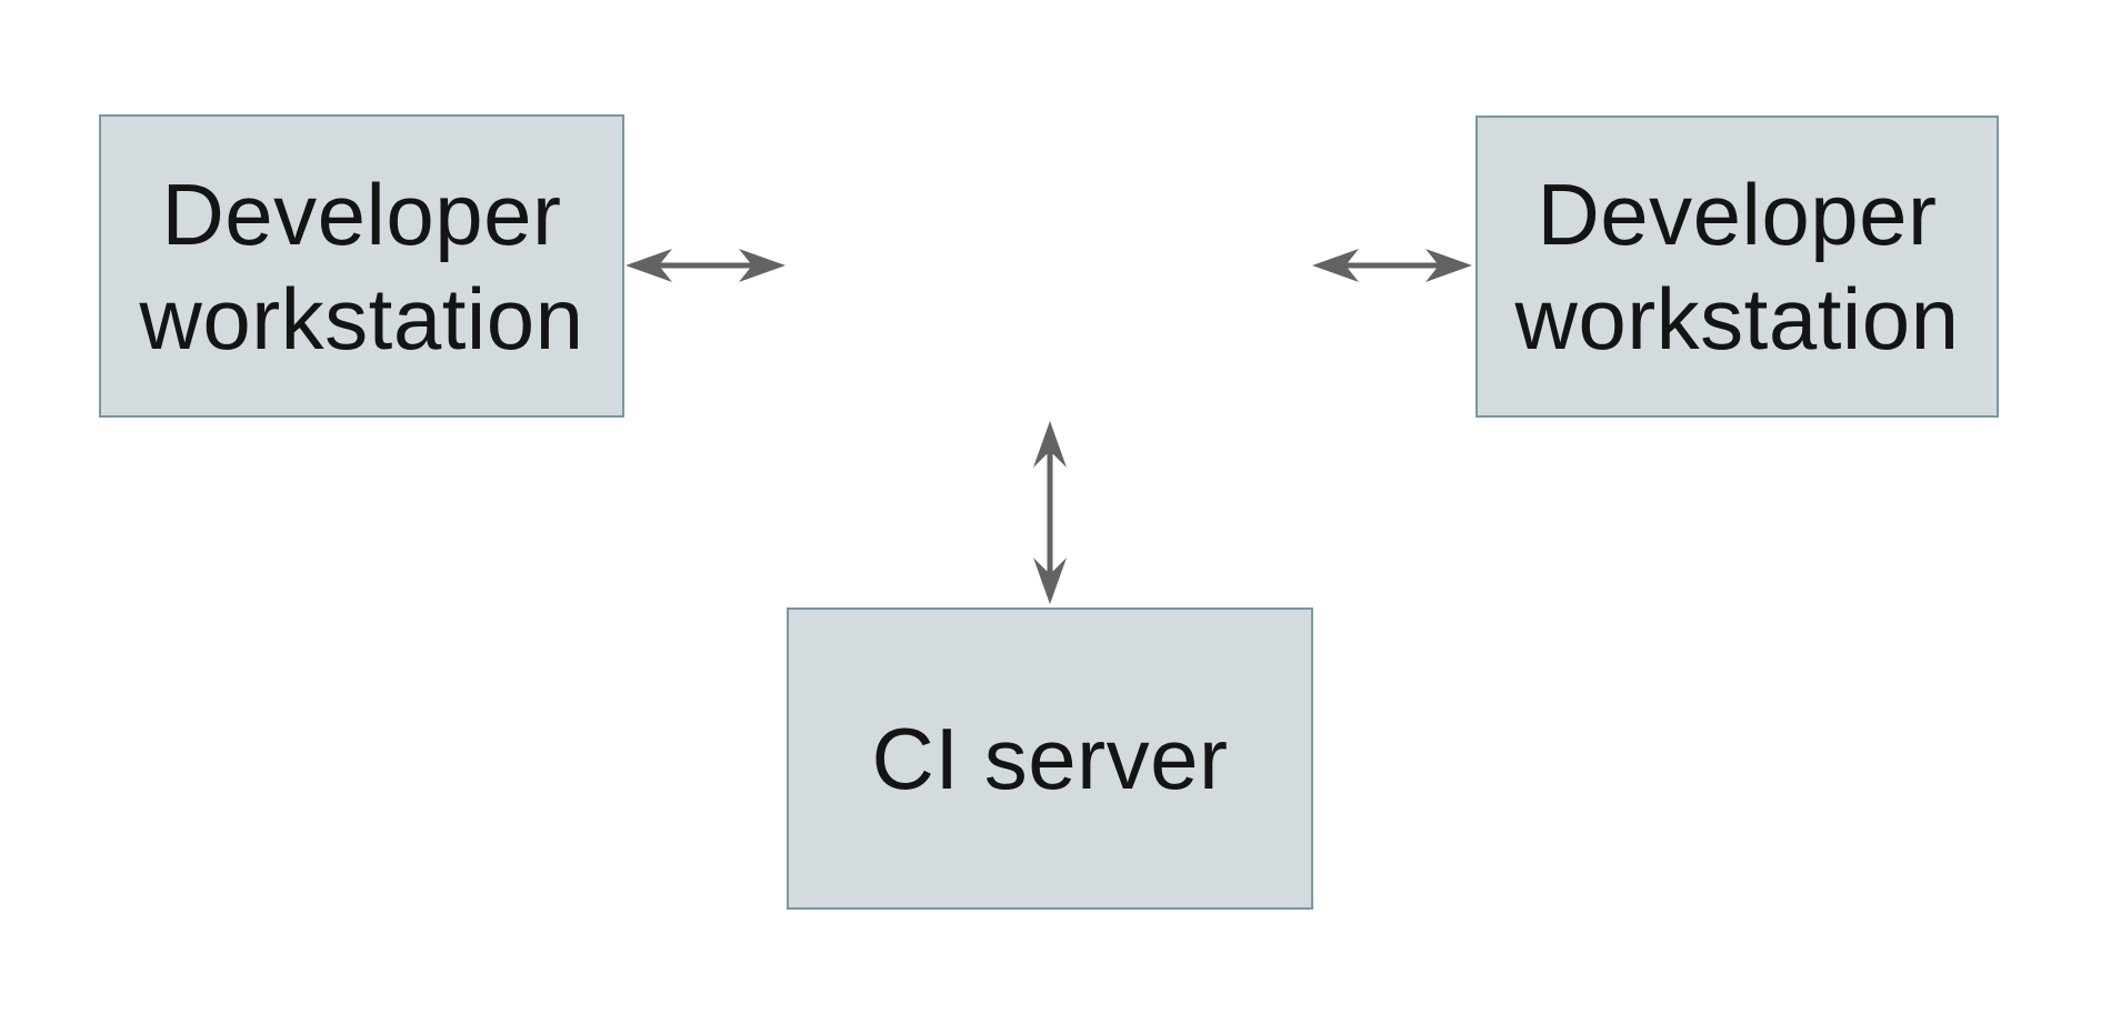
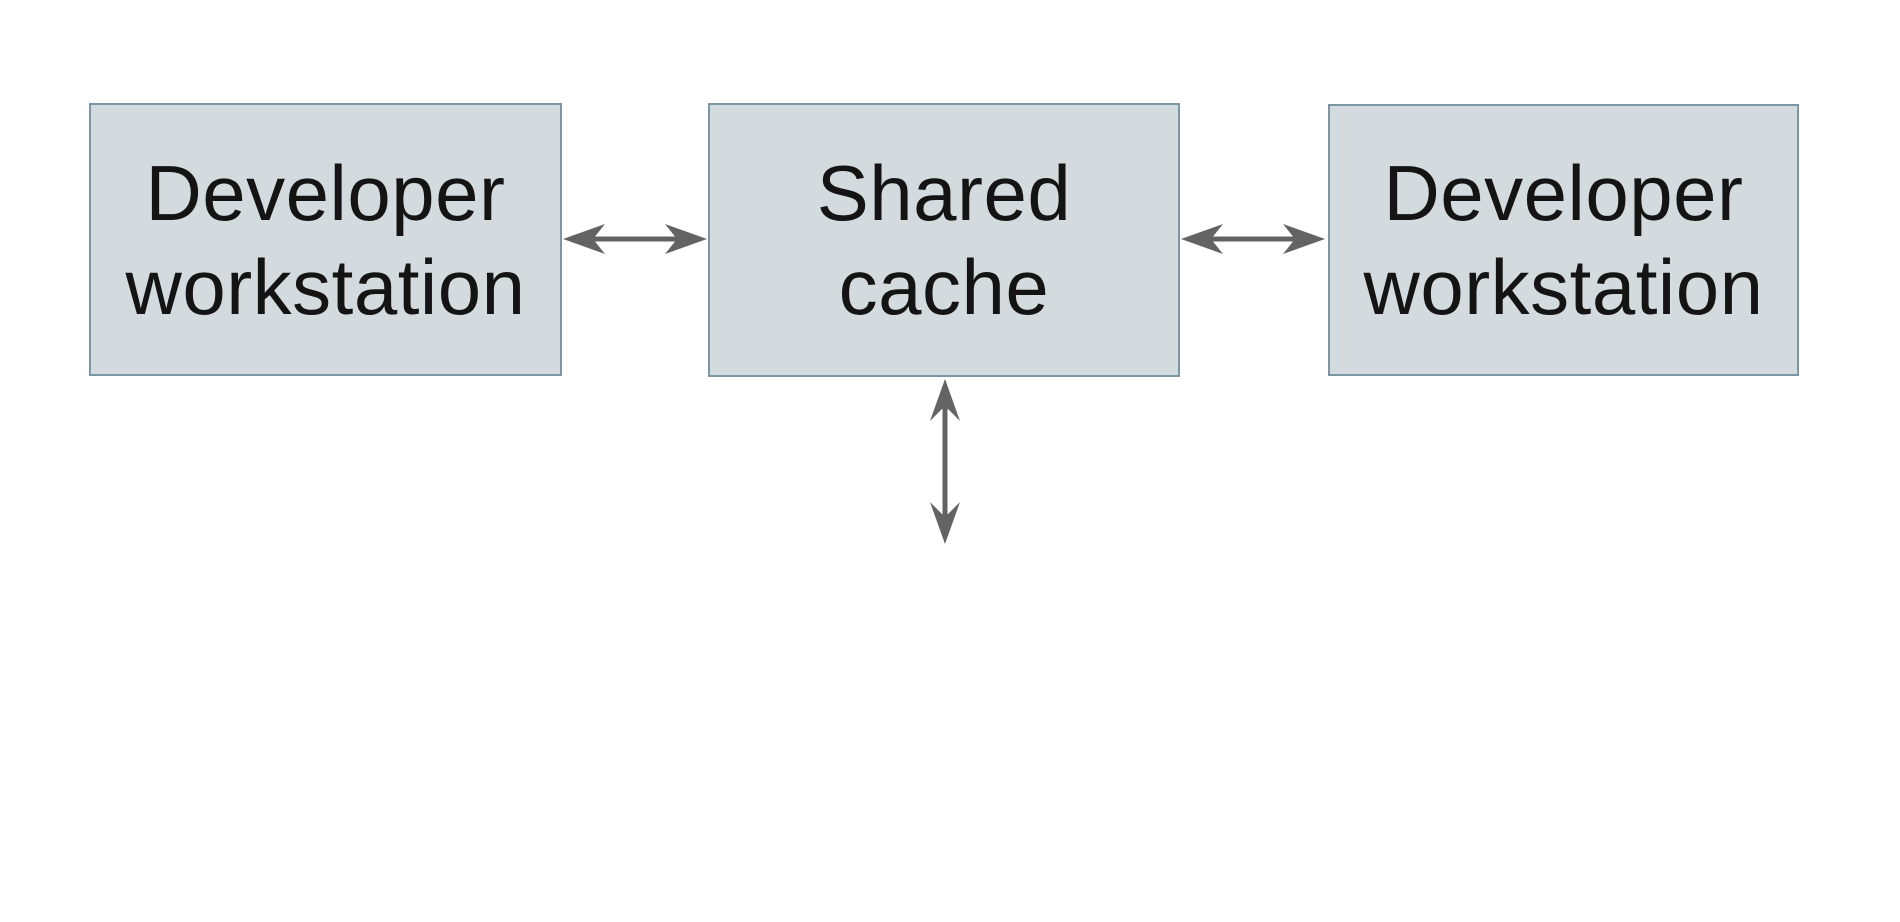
  Developer
  workstation
+ Shared
+ cache
  Developer
  workstation
- CI server
